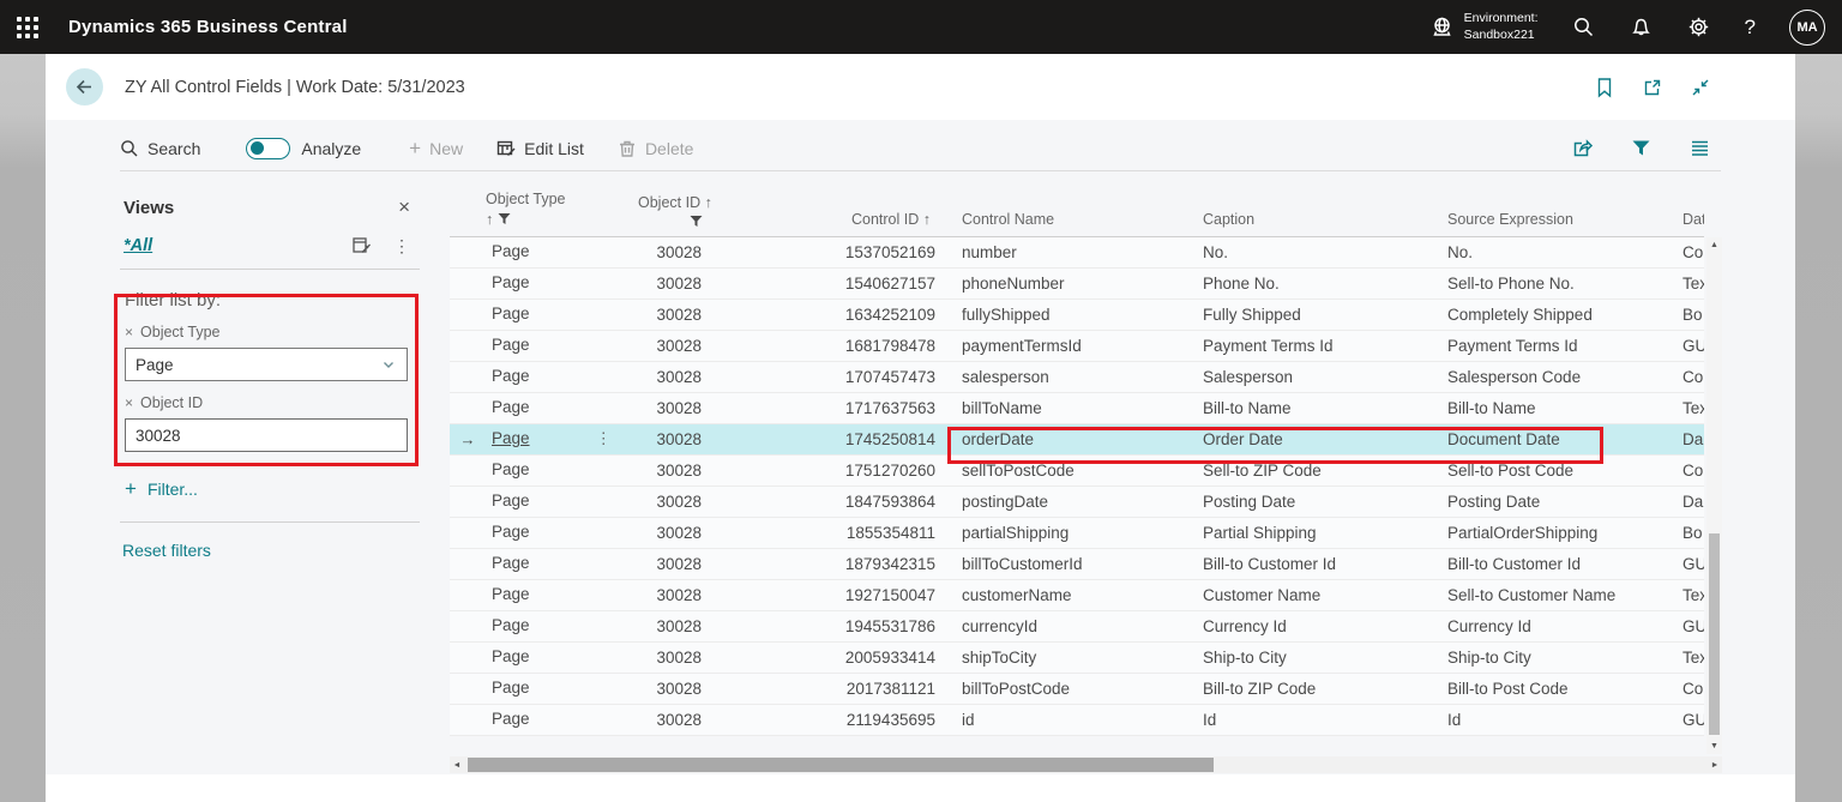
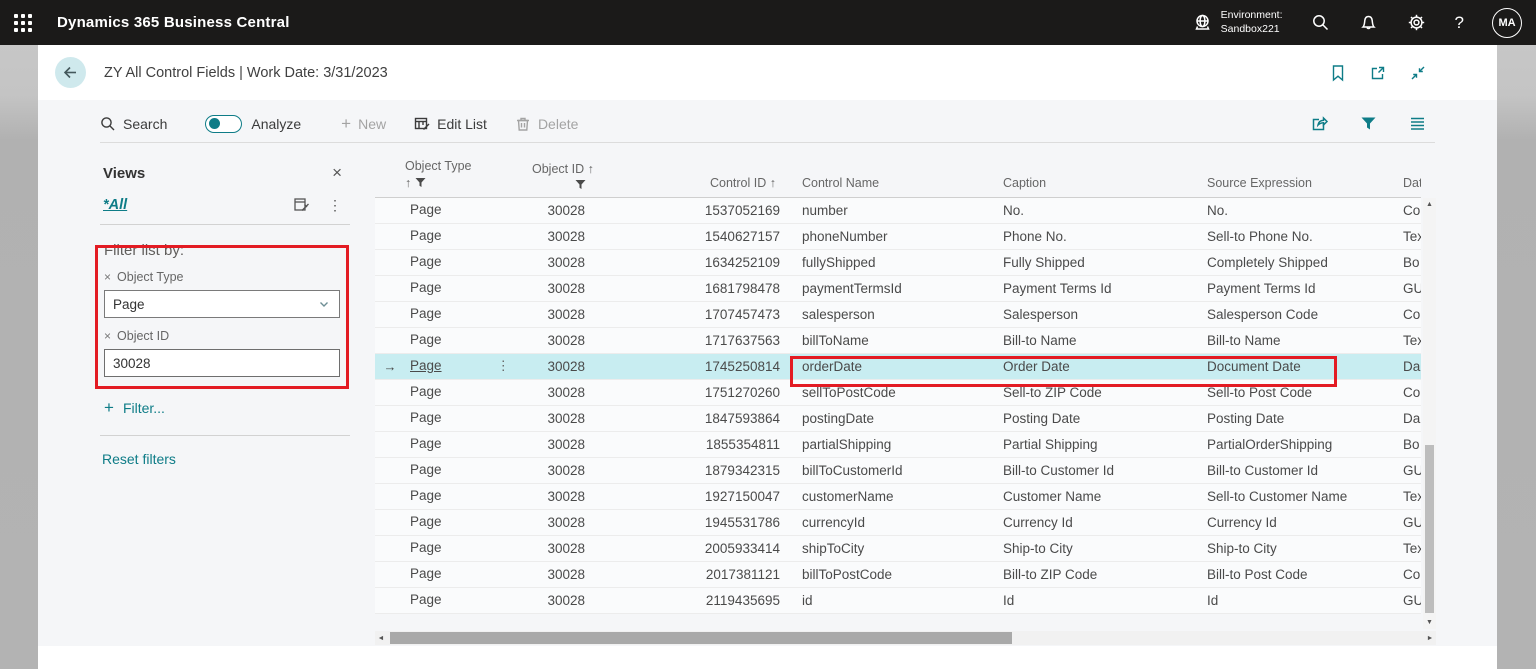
  Dynamics 365 Business Central
  Environment:
  Sandbox221
  ?
  MA
- ZY All Control Fields | Work Date: 5/31/2023
+ ZY All Control Fields | Work Date: 3/31/2023
  Search
  Analyze
  +
  New
  Edit List
  Delete
  Views
  ×
  *All
  ⋮
  Filter list by:
  ×
  Object Type
  Page
  ×
  Object ID
  30028
  +
  Filter...
  Reset filters
  	Object Type ↑	Object ID ↑	Control ID ↑	Control Name	Caption	Source Expression	Dat
  	Page	30028	1537052169	number	No.	No.	Co
  	Page	30028	1540627157	phoneNumber	Phone No.	Sell-to Phone No.	Tex
  	Page	30028	1634252109	fullyShipped	Fully Shipped	Completely Shipped	Bo
  	Page	30028	1681798478	paymentTermsId	Payment Terms Id	Payment Terms Id	GU
  	Page	30028	1707457473	salesperson	Salesperson	Salesperson Code	Co
  	Page	30028	1717637563	billToName	Bill-to Name	Bill-to Name	Tex
  →	⋮Page	30028	1745250814	orderDate	Order Date	Document Date	Da
  	Page	30028	1751270260	sellToPostCode	Sell-to ZIP Code	Sell-to Post Code	Co
  	Page	30028	1847593864	postingDate	Posting Date	Posting Date	Da
  	Page	30028	1855354811	partialShipping	Partial Shipping	PartialOrderShipping	Bo
  	Page	30028	1879342315	billToCustomerId	Bill-to Customer Id	Bill-to Customer Id	GU
  	Page	30028	1927150047	customerName	Customer Name	Sell-to Customer Name	Tex
  	Page	30028	1945531786	currencyId	Currency Id	Currency Id	GU
  	Page	30028	2005933414	shipToCity	Ship-to City	Ship-to City	Tex
  	Page	30028	2017381121	billToPostCode	Bill-to ZIP Code	Bill-to Post Code	Co
  	Page	30028	2119435695	id	Id	Id	GU
